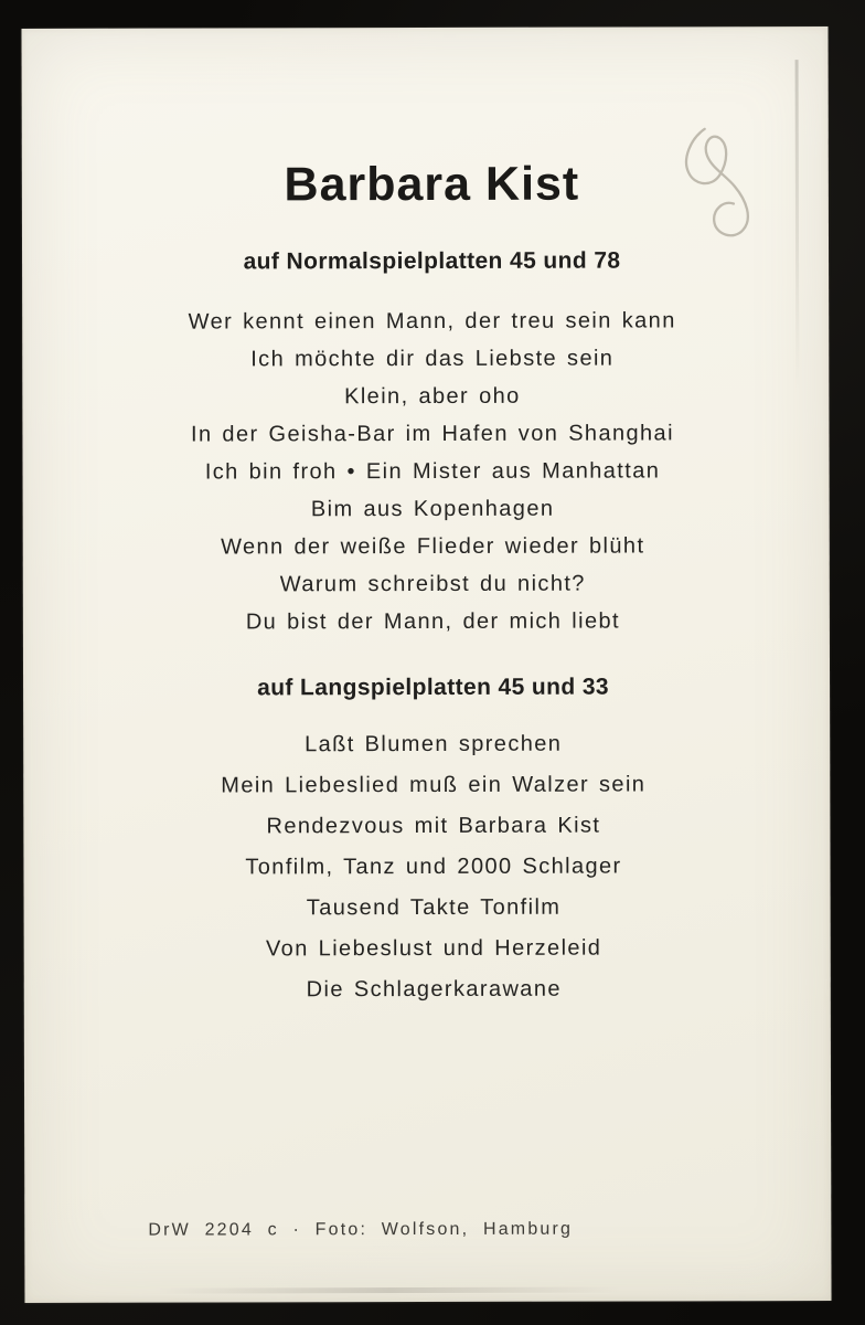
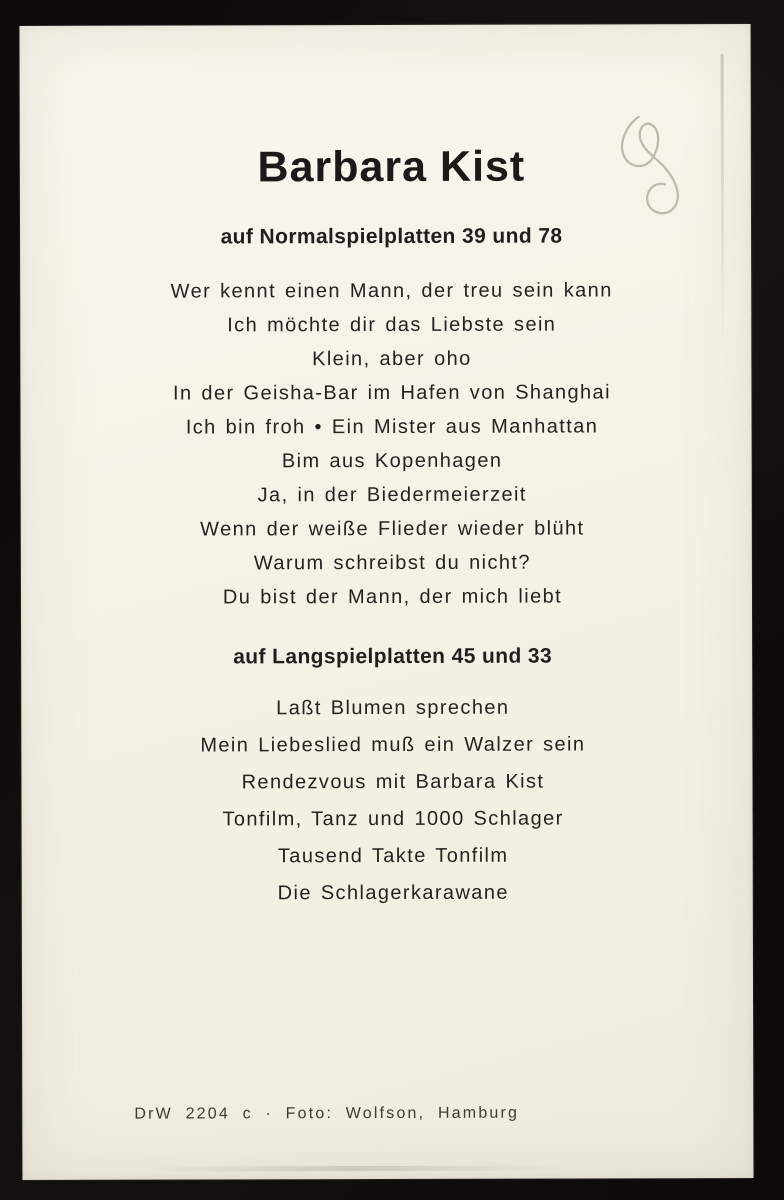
  Barbara Kist
- auf Normalspielplatten 45 und 78
+ auf Normalspielplatten 39 und 78
  Wer kennt einen Mann, der treu sein kann
  Ich möchte dir das Liebste sein
  Klein, aber oho
  In der Geisha-Bar im Hafen von Shanghai
  Ich bin froh • Ein Mister aus Manhattan
  Bim aus Kopenhagen
+ Ja, in der Biedermeierzeit
  Wenn der weiße Flieder wieder blüht
  Warum schreibst du nicht?
  Du bist der Mann, der mich liebt
  auf Langspielplatten 45 und 33
  Laßt Blumen sprechen
  Mein Liebeslied muß ein Walzer sein
  Rendezvous mit Barbara Kist
- Tonfilm, Tanz und 2000 Schlager
+ Tonfilm, Tanz und 1000 Schlager
  Tausend Takte Tonfilm
- Von Liebeslust und Herzeleid
  Die Schlagerkarawane
  DrW 2204 c · Foto: Wolfson, Hamburg
